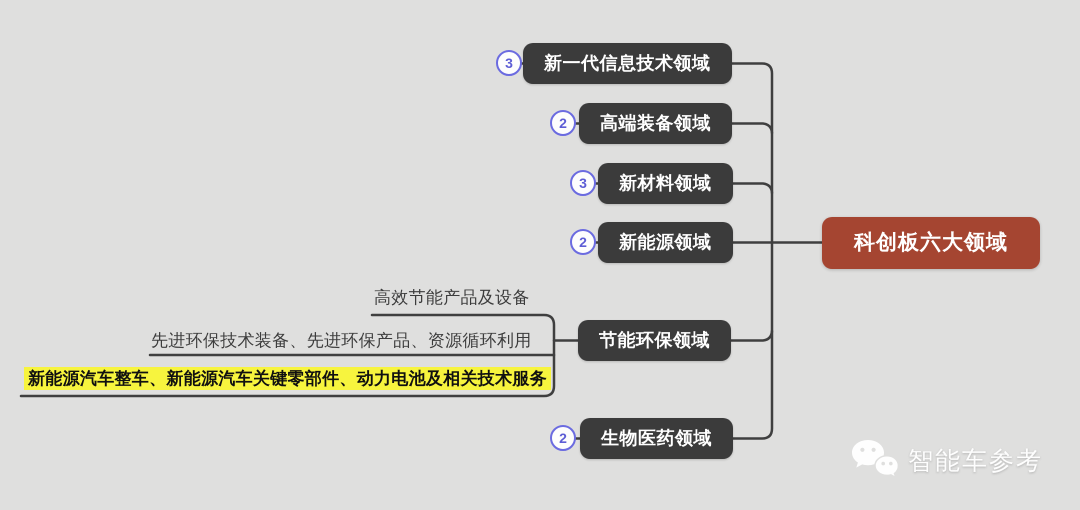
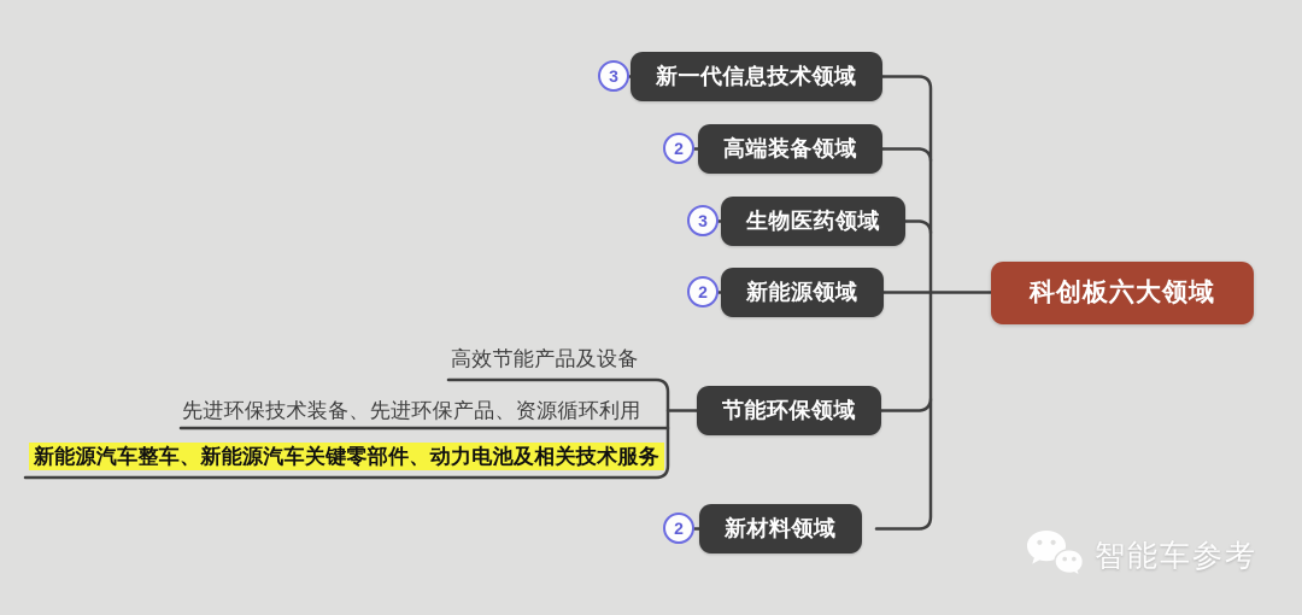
  3
  2
  3
  2
  2
  新一代信息技术领域
  高端装备领域
- 新材料领域
+ 生物医药领域
  新能源领域
  节能环保领域
- 生物医药领域
+ 新材料领域
  高效节能产品及设备
  先进环保技术装备、先进环保产品、资源循环利用
  新能源汽车整车、新能源汽车关键零部件、动力电池及相关技术服务
  科创板六大领域
  智能车参考
